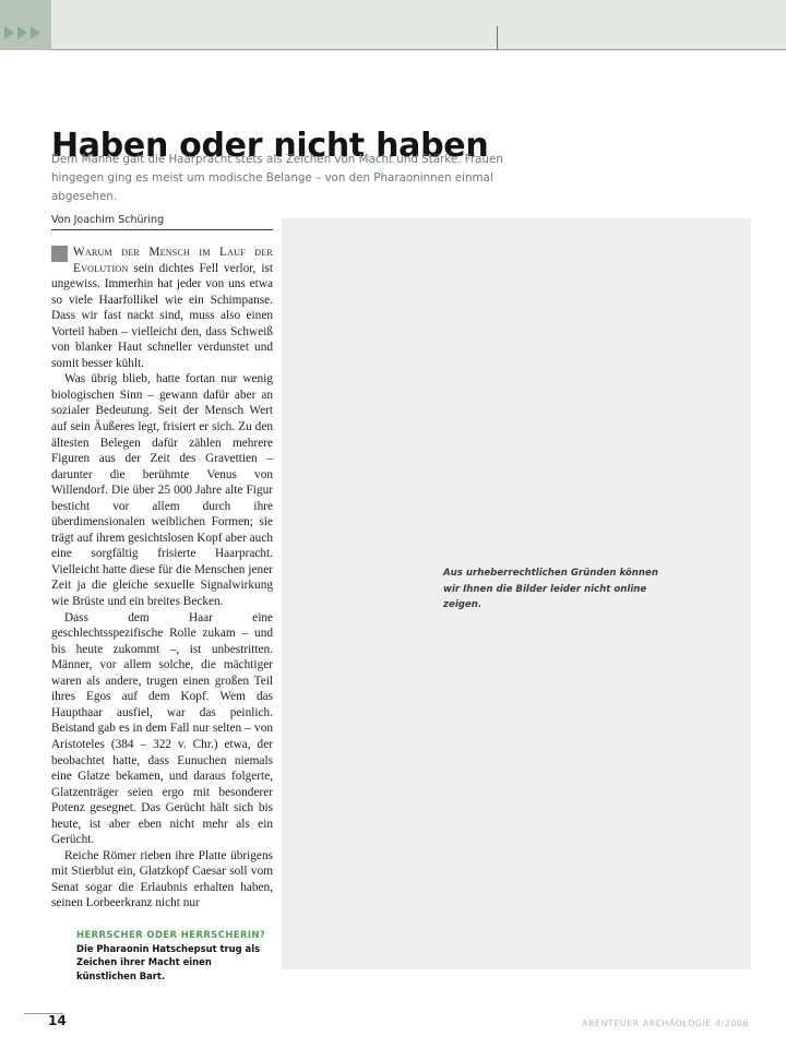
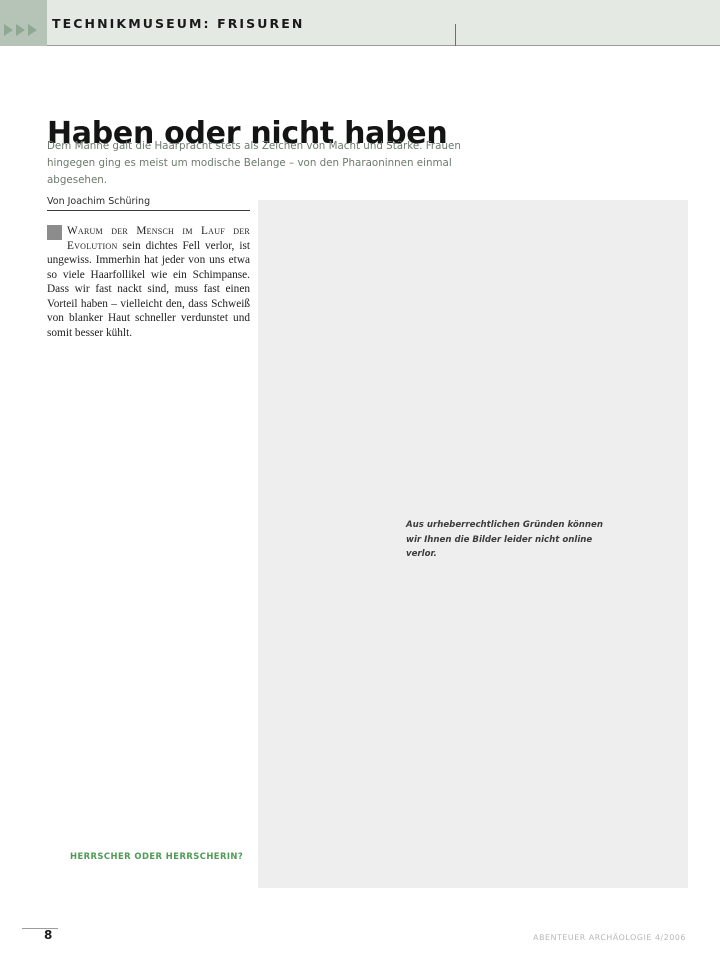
+ TECHNIKMUSEUM: FRISUREN
  Haben oder nicht haben
  Dem Manne galt die Haarpracht stets als Zeichen von Macht und Stärke. Frauen hingegen ging es meist um modische Belange – von den Pharaoninnen einmal abgesehen.
  Von Joachim Schüring
- Warum der Mensch im Lauf der Evolution sein dichtes Fell verlor, ist ungewiss. Immerhin hat jeder von uns etwa so viele Haarfollikel wie ein Schimpanse. Dass wir fast nackt sind, muss also einen Vorteil haben – vielleicht den, dass Schweiß von blanker Haut schneller verdunstet und somit besser kühlt.
+ Warum der Mensch im Lauf der Evolution sein dichtes Fell verlor, ist ungewiss. Immerhin hat jeder von uns etwa so viele Haarfollikel wie ein Schimpanse. Dass wir fast nackt sind, muss fast einen Vorteil haben – vielleicht den, dass Schweiß von blanker Haut schneller verdunstet und somit besser kühlt.
- Was übrig blieb, hatte fortan nur wenig biologischen Sinn – gewann dafür aber an sozialer Bedeutung. Seit der Mensch Wert auf sein Äußeres legt, frisiert er sich. Zu den ältesten Belegen dafür zählen mehrere Figuren aus der Zeit des Gravettien – darunter die berühmte Venus von Willendorf. Die über 25 000 Jahre alte Figur besticht vor allem durch ihre überdimensionalen weiblichen Formen; sie trägt auf ihrem gesichtslosen Kopf aber auch eine sorgfältig frisierte Haarpracht. Vielleicht hatte diese für die Menschen jener Zeit ja die gleiche sexuelle Signalwirkung wie Brüste und ein breites Becken.
- Dass dem Haar eine geschlechtsspezifische Rolle zukam – und bis heute zukommt –, ist unbestritten. Männer, vor allem solche, die mächtiger waren als andere, trugen einen großen Teil ihres Egos auf dem Kopf. Wem das Haupthaar ausfiel, war das peinlich. Beistand gab es in dem Fall nur selten – von Aristoteles (384 – 322 v. Chr.) etwa, der beobachtet hatte, dass Eunuchen niemals eine Glatze bekamen, und daraus folgerte, Glatzenträger seien ergo mit besonderer Potenz gesegnet. Das Gerücht hält sich bis heute, ist aber eben nicht mehr als ein Gerücht.
- Reiche Römer rieben ihre Platte übrigens mit Stierblut ein, Glatzkopf Caesar soll vom Senat sogar die Erlaubnis erhalten haben, seinen Lorbeerkranz nicht nur
  HERRSCHER ODER HERRSCHERIN?
- Die Pharaonin Hatschepsut trug als Zeichen ihrer Macht einen künstlichen Bart.
- Aus urheberrechtlichen Gründen können wir Ihnen die Bilder leider nicht online zeigen.
+ Aus urheberrechtlichen Gründen können wir Ihnen die Bilder leider nicht online verlor.
- 14
+ 8
  ABENTEUER ARCHÄOLOGIE 4/2006
